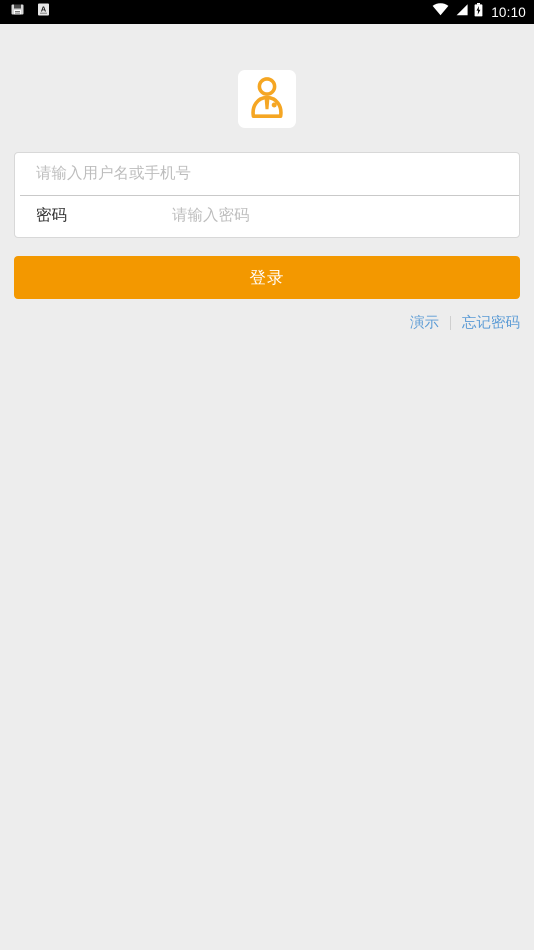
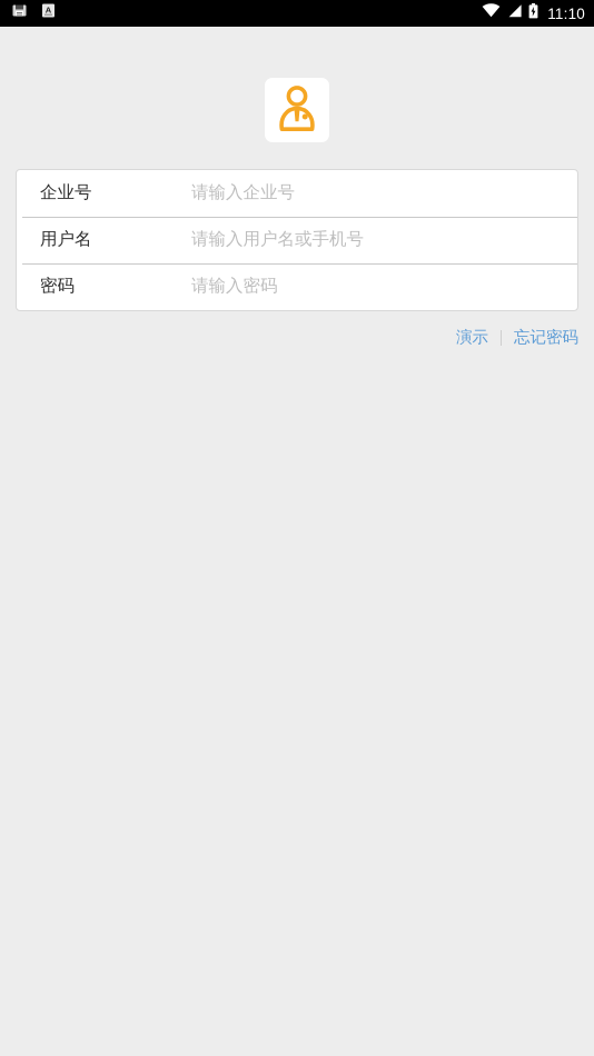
  A
- 10:10
+ 11:10
+ 企业号
+ 请输入企业号
+ 用户名
  请输入用户名或手机号
  密码
  请输入密码
- 登录
  演示
  忘记密码
